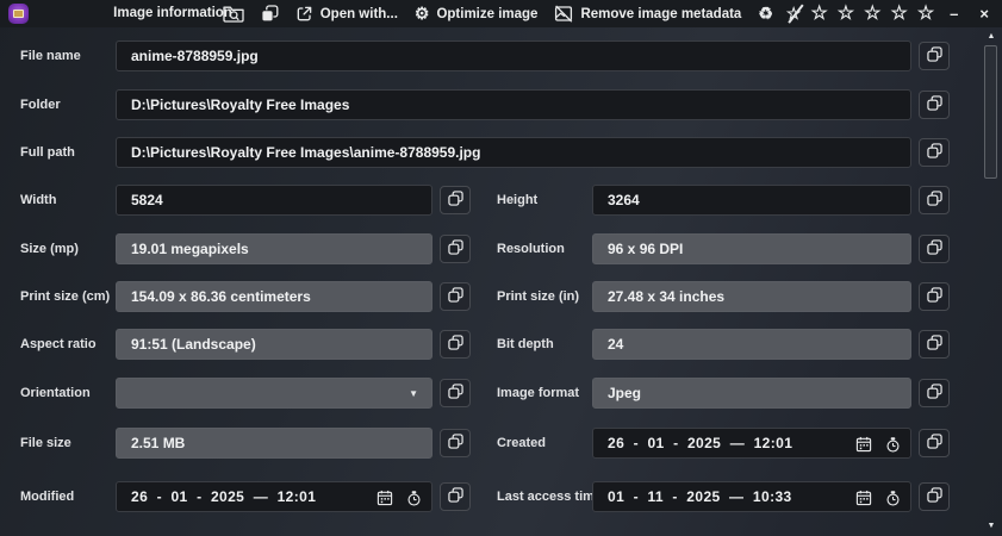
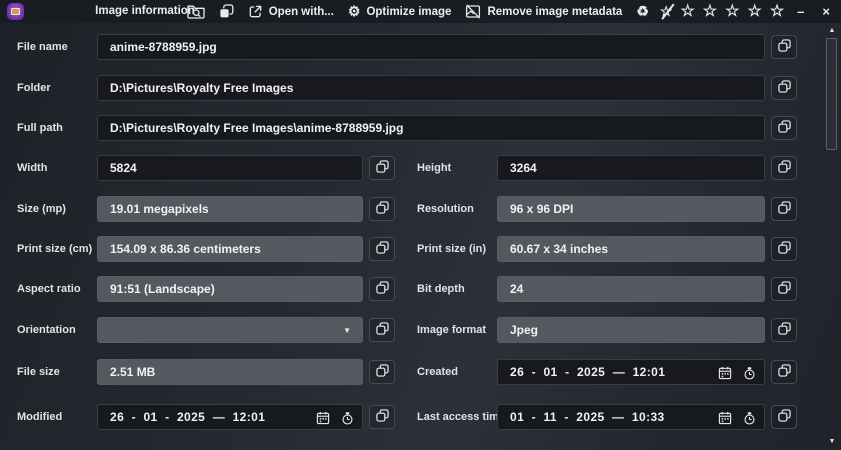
  Image information
  Open with...
  ⚙
  Optimize image
  Remove image metadata
  ♻
  ☆
  ☆
  ☆
  ☆
  ☆
  –
  ×
  File name
  anime-8788959.jpg
  Folder
  D:\Pictures\Royalty Free Images
  Full path
  D:\Pictures\Royalty Free Images\anime-8788959.jpg
  Width
  5824
  Height
  3264
  Size (mp)
  19.01 megapixels
  Resolution
  96 x 96 DPI
  Print size (cm)
  154.09 x 86.36 centimeters
  Print size (in)
- 27.48 x 34 inches
+ 60.67 x 34 inches
  Aspect ratio
  91:51 (Landscape)
  Bit depth
  24
  Orientation
  ▼
  Image format
  Jpeg
  File size
  2.51 MB
  Created
  26 - 01 - 2025 — 12:01
  Modified
  26 - 01 - 2025 — 12:01
  Last access tim
  01 - 11 - 2025 — 10:33
